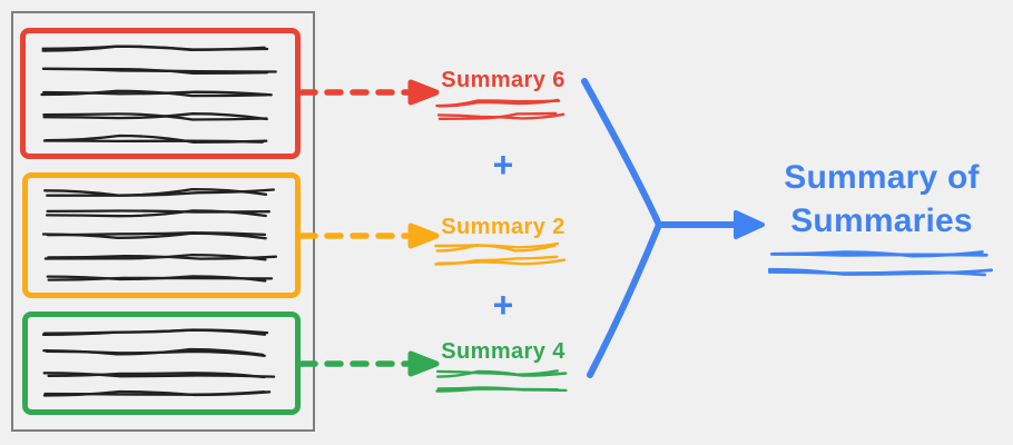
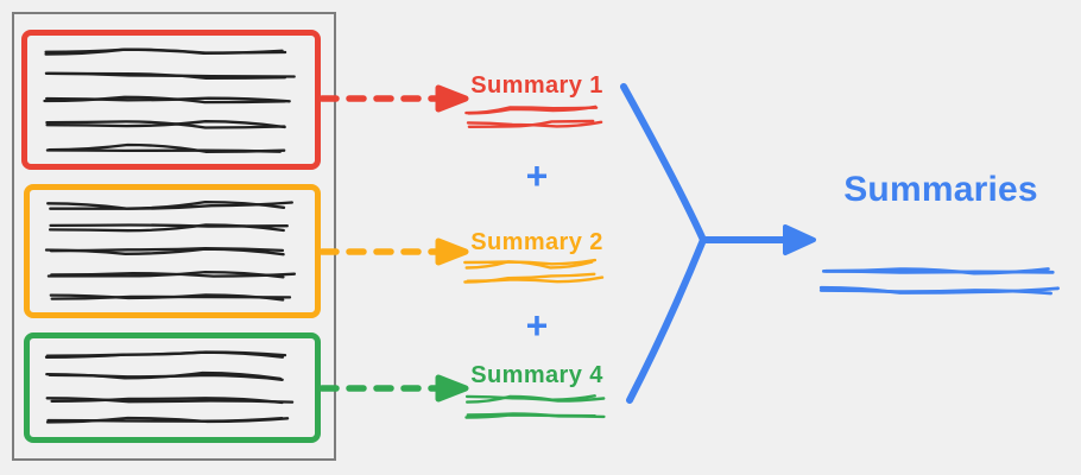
- Summary 6
+ Summary 1
  +
  Summary 2
  +
  Summary 4
- Summary of
  Summaries
